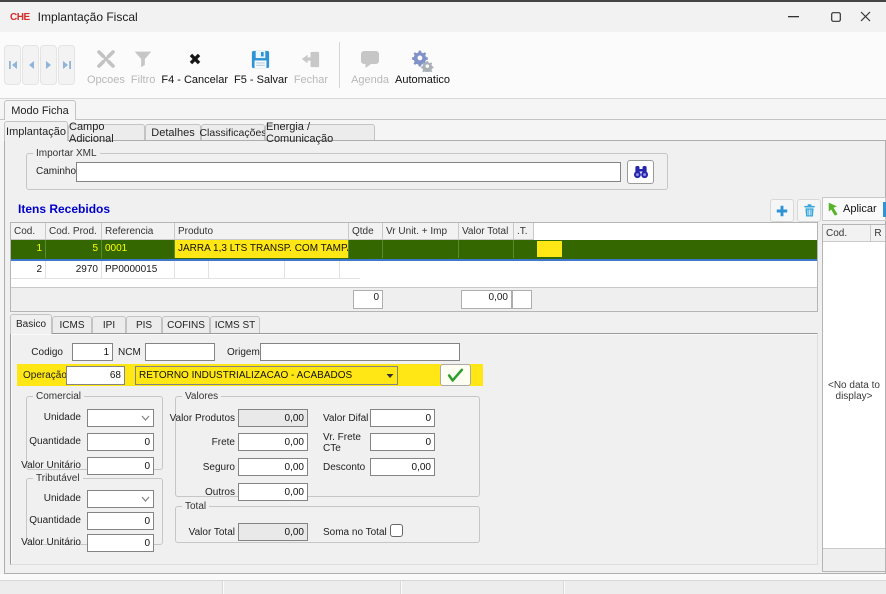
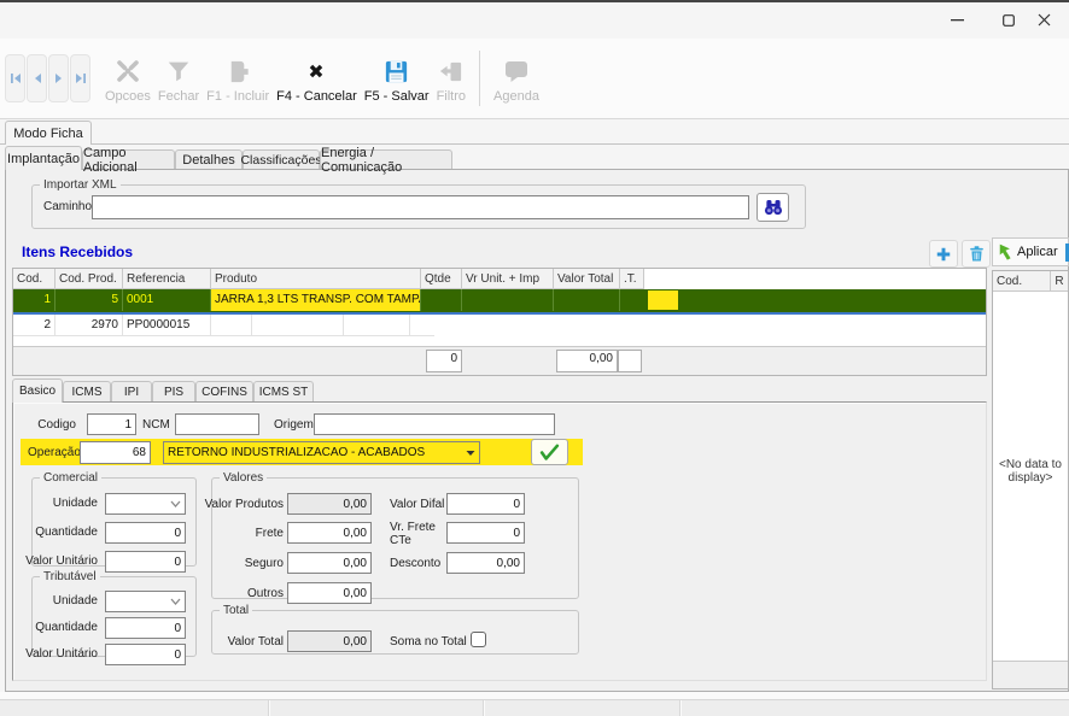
- CHE
- Implantação Fiscal
  Opcoes
- Filtro
+ Fechar
+ F1 - Incluir
  F4 - Cancelar
  F5 - Salvar
- Fechar
+ Filtro
  Agenda
- Automatico
  Modo Ficha
  Implantação
  Campo Adicional
  Detalhes
  Classificações
  Energia / Comunicação
  Importar XML
  Caminho
  Itens Recebidos
  Cod.
  Cod. Prod.
  Referencia
  Produto
  Qtde
  Vr Unit. + Imp
  Valor Total
  .T.
  1
  5
  0001
  JARRA 1,3 LTS TRANSP. COM TAMP
  2
  2970
  PP0000015
  0
  0,00
  Basico
  ICMS
  IPI
  PIS
  COFINS
  ICMS ST
  Codigo
  1
  NCM
  Origem
  Operação
  68
  RETORNO INDUSTRIALIZACAO - ACABADOS
  Comercial
  Unidade
  Quantidade
  0
  Valor Unitário
  0
  Valores
  Valor Produtos
  0,00
  Frete
  0,00
  Seguro
  0,00
  Outros
  0,00
  Valor Difal
  0
  Vr. Frete CTe
  0
  Desconto
  0,00
  Tributável
  Unidade
  Quantidade
  0
  Valor Unitário
  0
  Total
  Valor Total
  0,00
  Soma no Total
  Aplicar
  Cod.
  R
  <No data to display>
